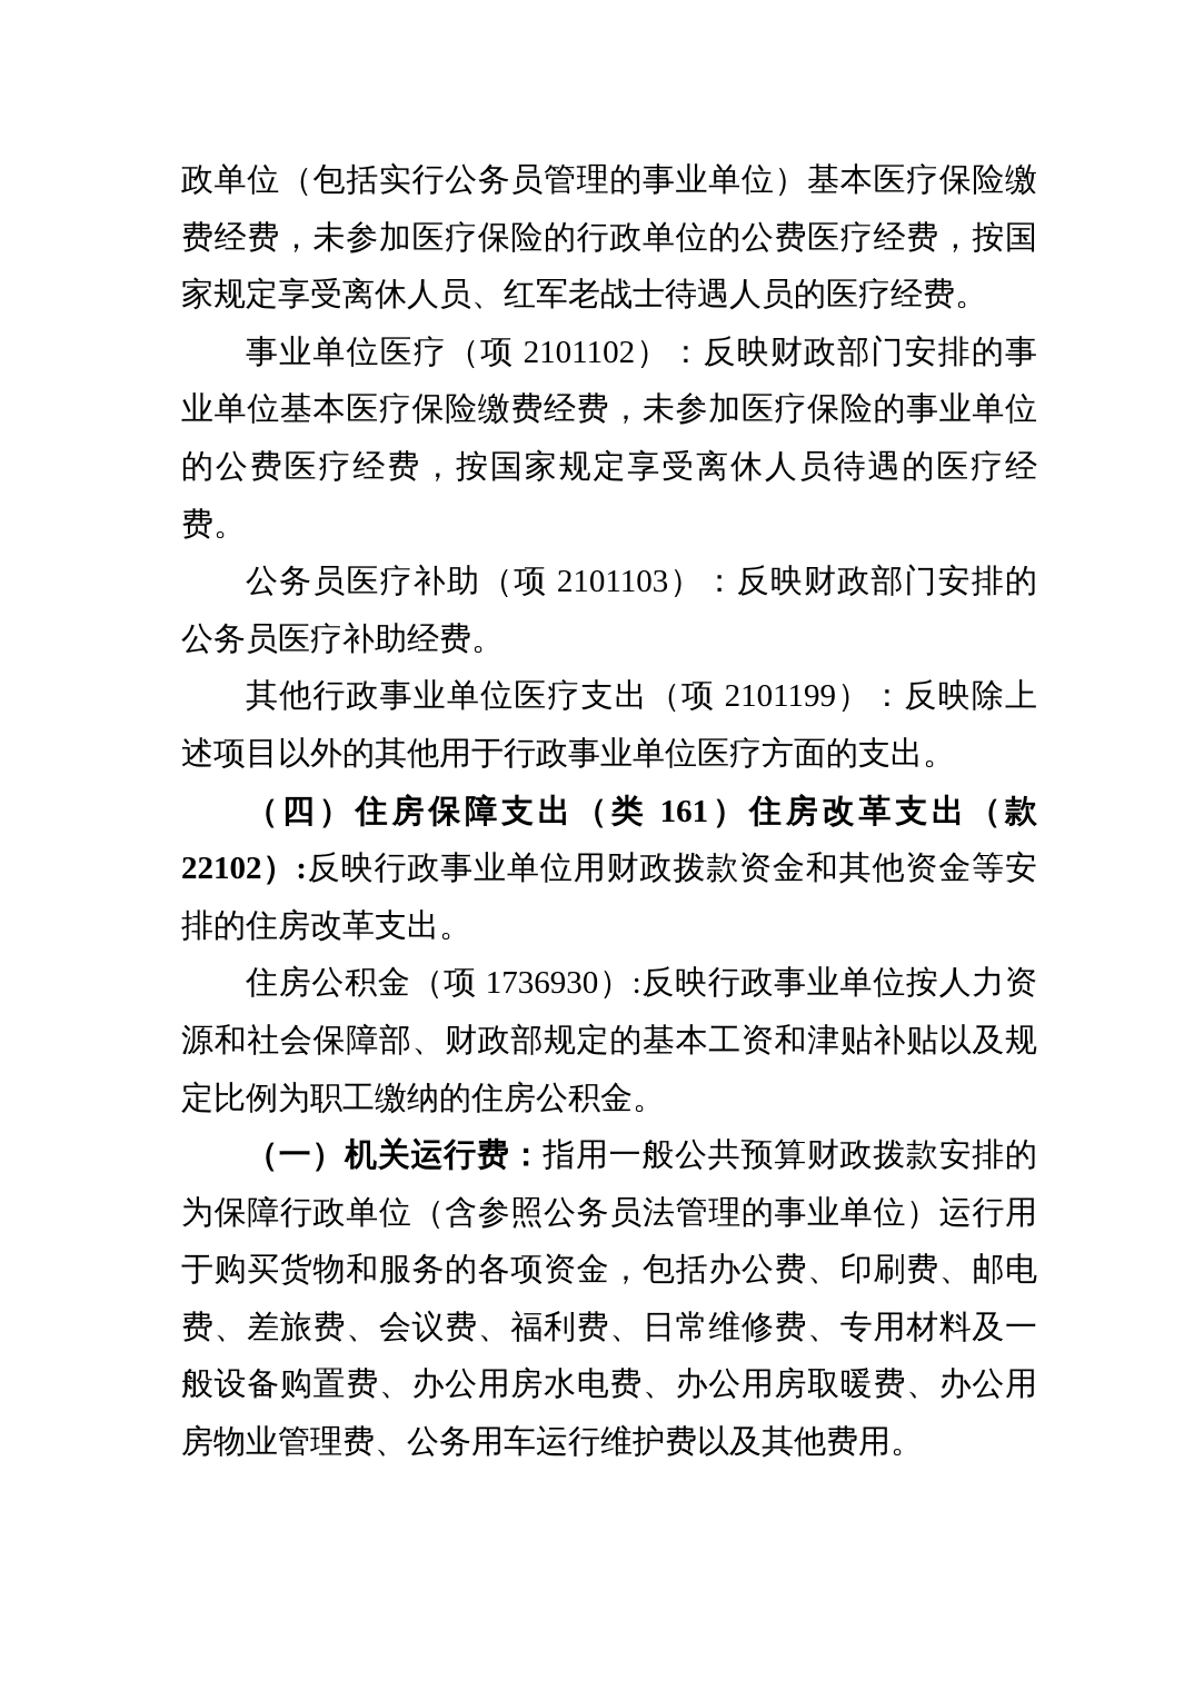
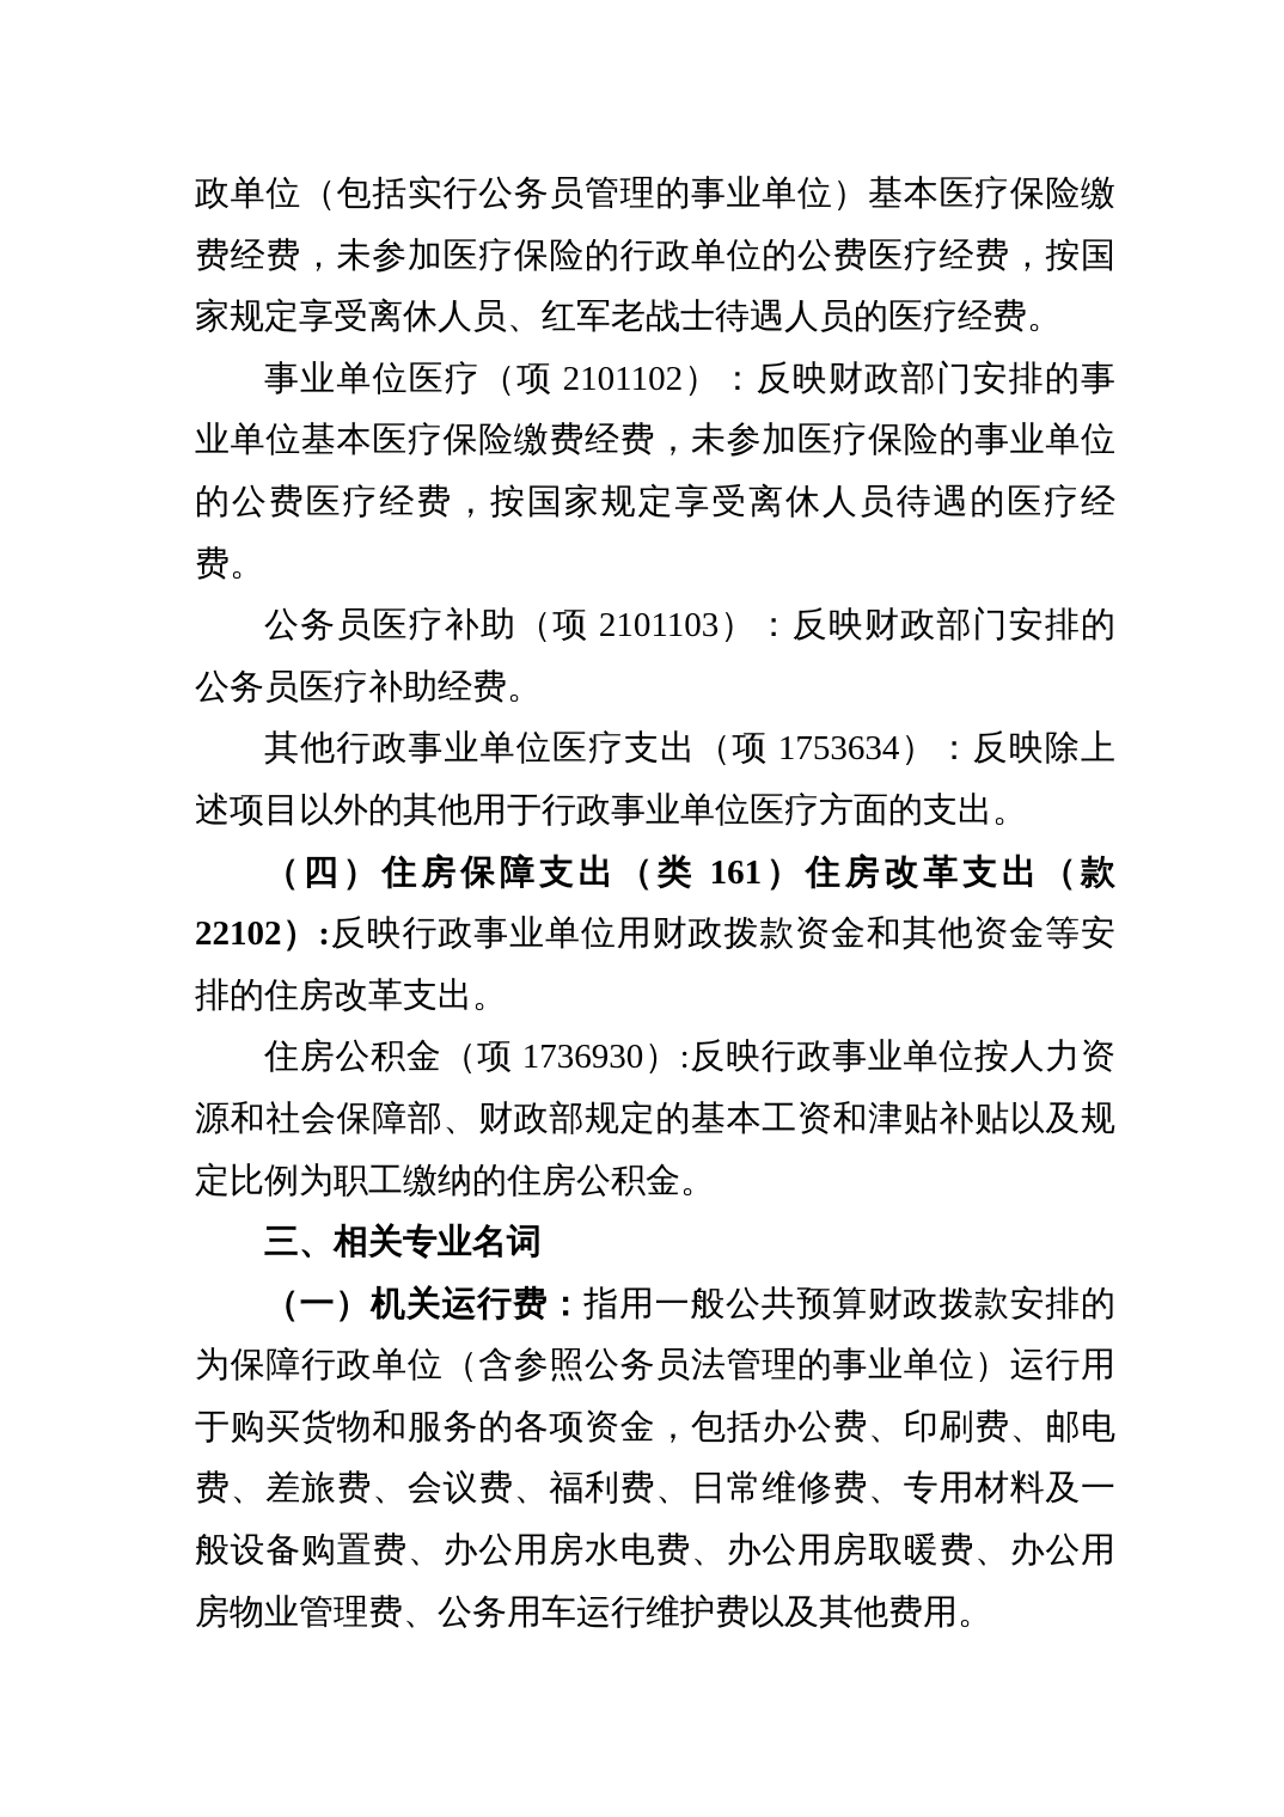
  政单位（包括实行公务员管理的事业单位）基本医疗保险缴费经费，未参加医疗保险的行政单位的公费医疗经费，按国家规定享受离休人员、红军老战士待遇人员的医疗经费。
  事业单位医疗（项 2101102）：反映财政部门安排的事业单位基本医疗保险缴费经费，未参加医疗保险的事业单位的公费医疗经费，按国家规定享受离休人员待遇的医疗经费。
  公务员医疗补助（项 2101103）：反映财政部门安排的公务员医疗补助经费。
- 其他行政事业单位医疗支出（项 2101199）：反映除上述项目以外的其他用于行政事业单位医疗方面的支出。
+ 其他行政事业单位医疗支出（项 1753634）：反映除上述项目以外的其他用于行政事业单位医疗方面的支出。
  （四）住房保障支出（类 161）住房改革支出（款 22102）:反映行政事业单位用财政拨款资金和其他资金等安排的住房改革支出。
  住房公积金（项 1736930）:反映行政事业单位按人力资源和社会保障部、财政部规定的基本工资和津贴补贴以及规定比例为职工缴纳的住房公积金。
+ 三、相关专业名词
  （一）机关运行费：指用一般公共预算财政拨款安排的为保障行政单位（含参照公务员法管理的事业单位）运行用于购买货物和服务的各项资金，包括办公费、印刷费、邮电费、差旅费、会议费、福利费、日常维修费、专用材料及一般设备购置费、办公用房水电费、办公用房取暖费、办公用房物业管理费、公务用车运行维护费以及其他费用。
